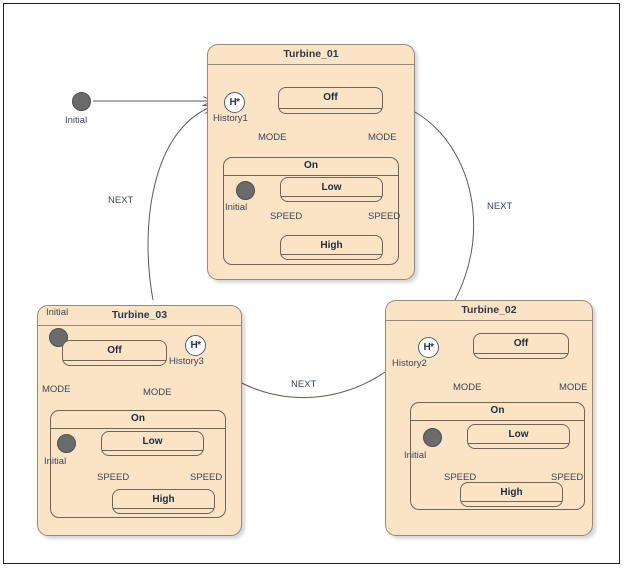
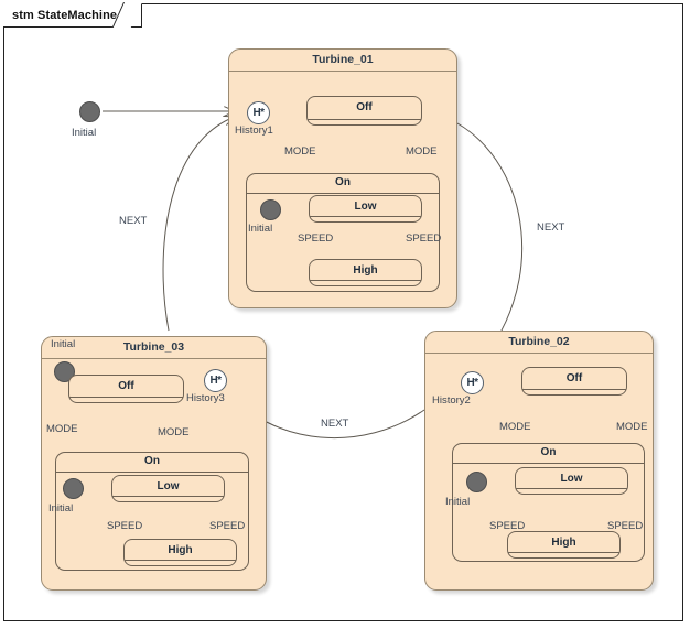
+ stm StateMachine
  Initial
  Turbine_01
  Off
  On
  Low
  High
  Initial
  H*
  History1
  MODE
  MODE
  SPEED
  SPEED
  Turbine_02
  Off
  On
  Low
  High
  Initial
  H*
  History2
  MODE
  MODE
  SPEED
  SPEED
  Turbine_03
  Initial
  Off
  H*
  History3
  On
  Low
  High
  Initial
  MODE
  MODE
  SPEED
  SPEED
  NEXT
  NEXT
  NEXT
